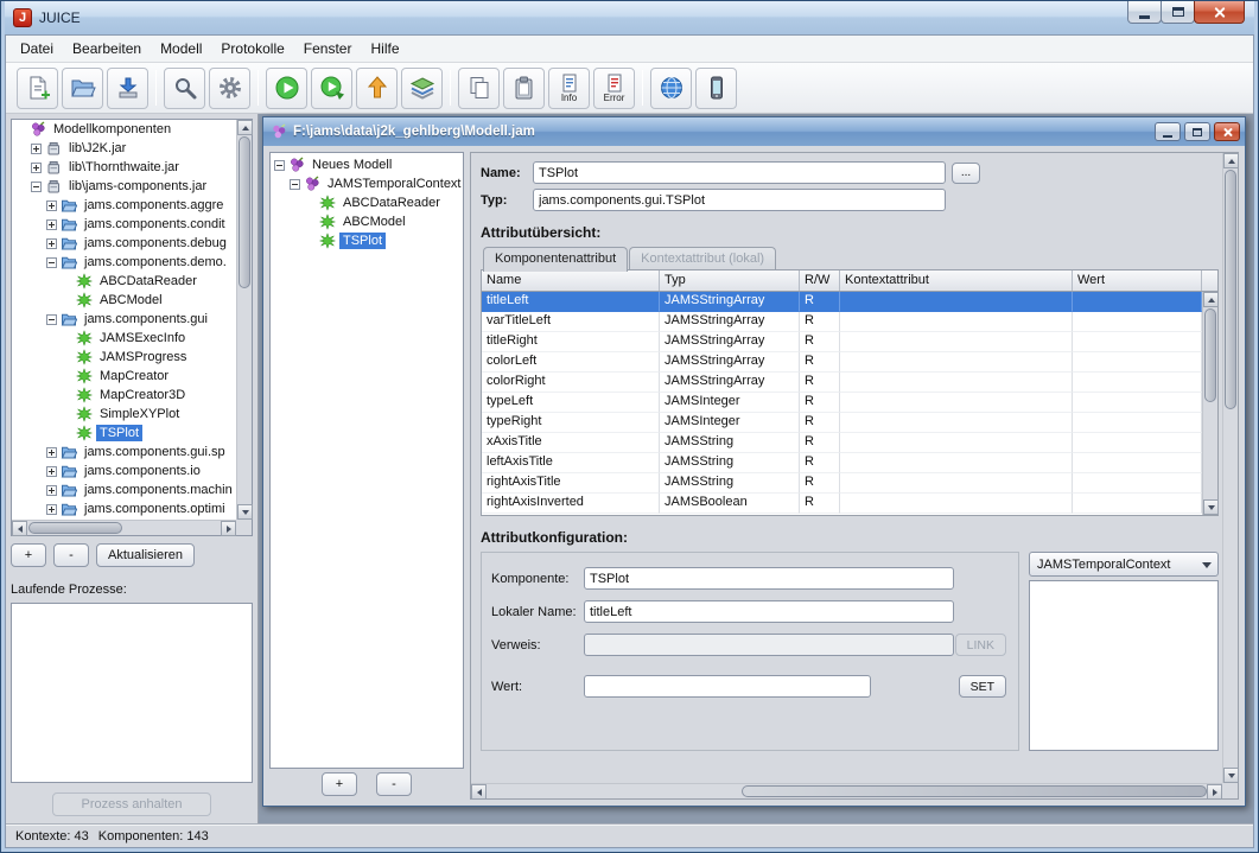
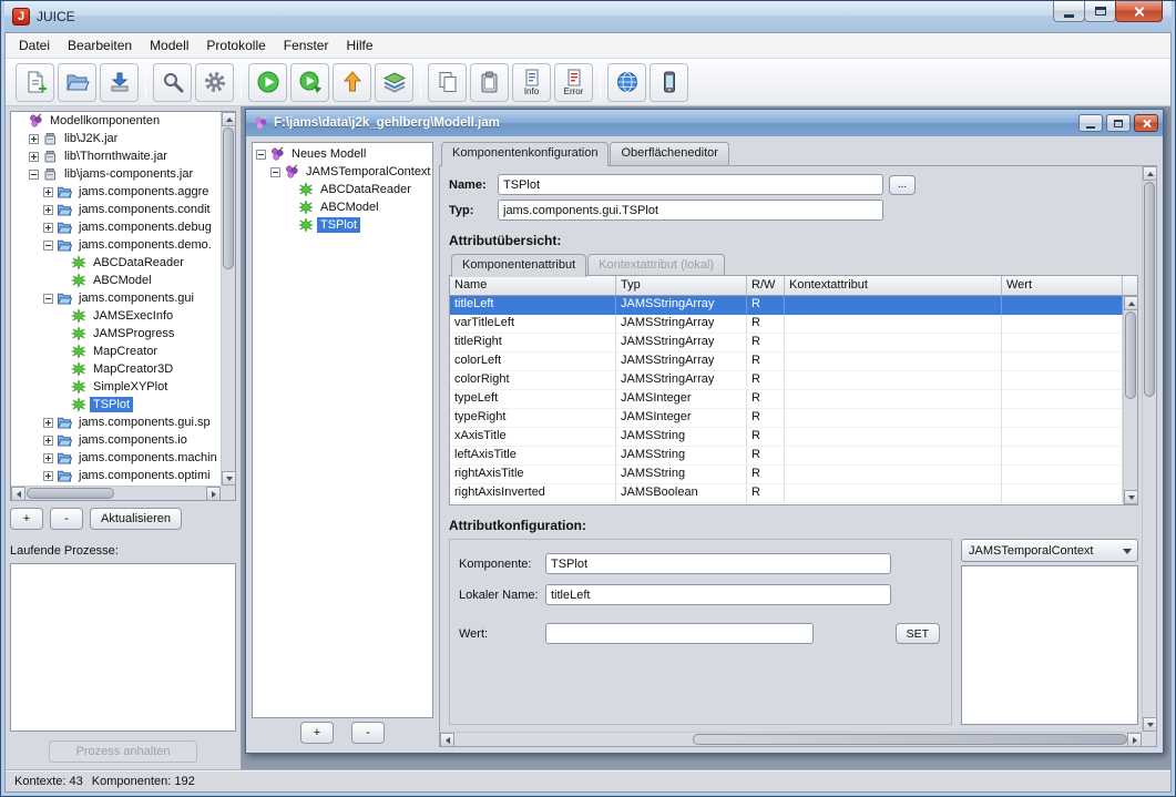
  J
  JUICE
  Datei
  Bearbeiten
  Modell
  Protokolle
  Fenster
  Hilfe
  Info
  Error
  Modellkomponenten
  lib\J2K.jar
  lib\Thornthwaite.jar
  lib\jams-components.jar
  jams.components.aggre
  jams.components.condit
  jams.components.debug
  jams.components.demo.
  ABCDataReader
  ABCModel
  jams.components.gui
  JAMSExecInfo
  JAMSProgress
  MapCreator
  MapCreator3D
  SimpleXYPlot
  TSPlot
  jams.components.gui.sp
  jams.components.io
  jams.components.machin
  jams.components.optimi
  +
  -
  Aktualisieren
  Laufende Prozesse:
  Prozess anhalten
  F:\jams\data\j2k_gehlberg\Modell.jam
  Neues Modell
  JAMSTemporalContext
  ABCDataReader
  ABCModel
  TSPlot
  +
  -
+ Komponentenkonfiguration
+ Oberflächeneditor
  Name:
  TSPlot
  ...
  Typ:
  jams.components.gui.TSPlot
  Attributübersicht:
  Komponentenattribut
  Kontextattribut (lokal)
  Name
  Typ
  R/W
  Kontextattribut
  Wert
  titleLeft
  JAMSStringArray
  R
  varTitleLeft
  JAMSStringArray
  R
  titleRight
  JAMSStringArray
  R
  colorLeft
  JAMSStringArray
  R
  colorRight
  JAMSStringArray
  R
  typeLeft
  JAMSInteger
  R
  typeRight
  JAMSInteger
  R
  xAxisTitle
  JAMSString
  R
  leftAxisTitle
  JAMSString
  R
  rightAxisTitle
  JAMSString
  R
  rightAxisInverted
  JAMSBoolean
  R
  Attributkonfiguration:
  Komponente:
  TSPlot
  Lokaler Name:
  titleLeft
- Verweis:
- LINK
  Wert:
  SET
  JAMSTemporalContext
  Kontexte: 43
- Komponenten: 143
+ Komponenten: 192
